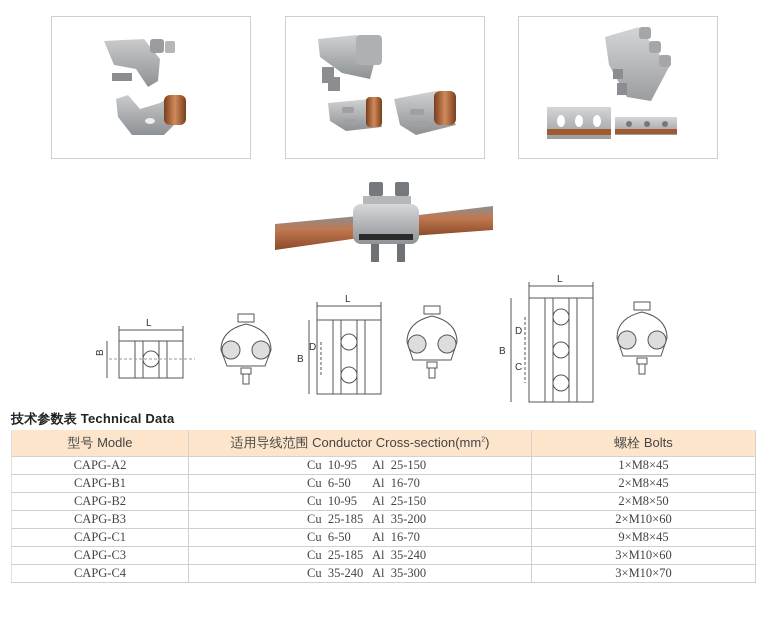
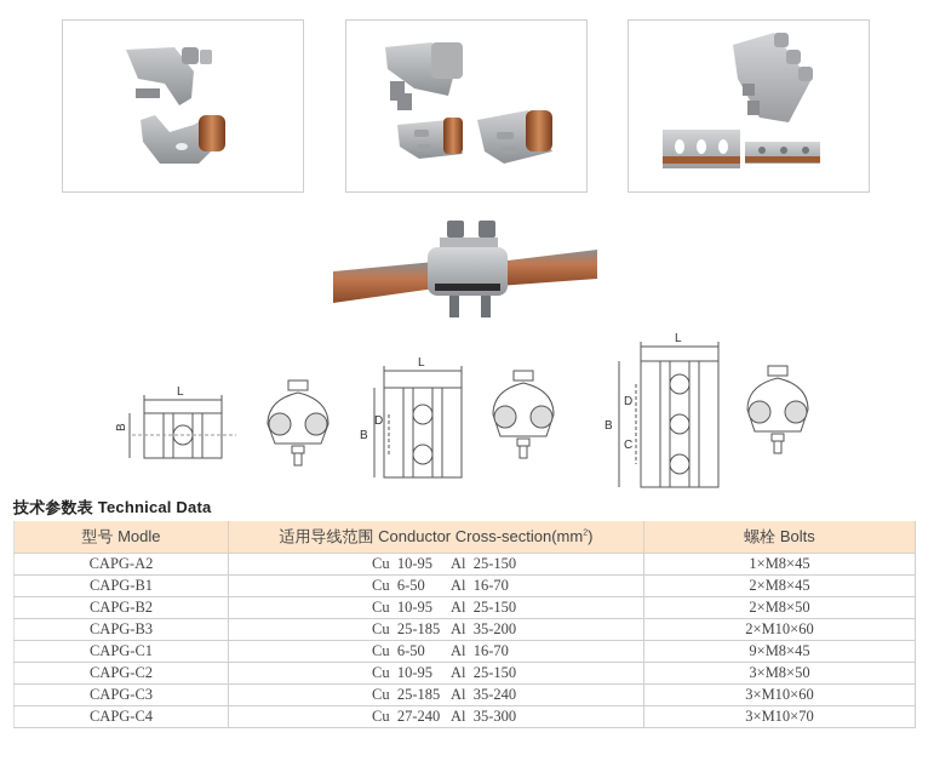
  L
  L
  B
  D
  L
  B
  D
  C
  技术参数表 Technical Data
  型号 Modle	适用导线范围 Conductor Cross-section(mm )	螺栓 Bolts
  CAPG-A2	Cu 10-95 Al 25-150	1×M8×45
  CAPG-B1	Cu 6-50 Al 16-70	2×M8×45
  CAPG-B2	Cu 10-95 Al 25-150	2×M8×50
  CAPG-B3	Cu 25-185 Al 35-200	2×M10×60
  CAPG-C1	Cu 6-50 Al 16-70	9×M8×45
+ CAPG-C2	Cu 10-95 Al 25-150	3×M8×50
  CAPG-C3	Cu 25-185 Al 35-240	3×M10×60
- CAPG-C4	Cu 35-240 Al 35-300	3×M10×70
+ CAPG-C4	Cu 27-240 Al 35-300	3×M10×70
